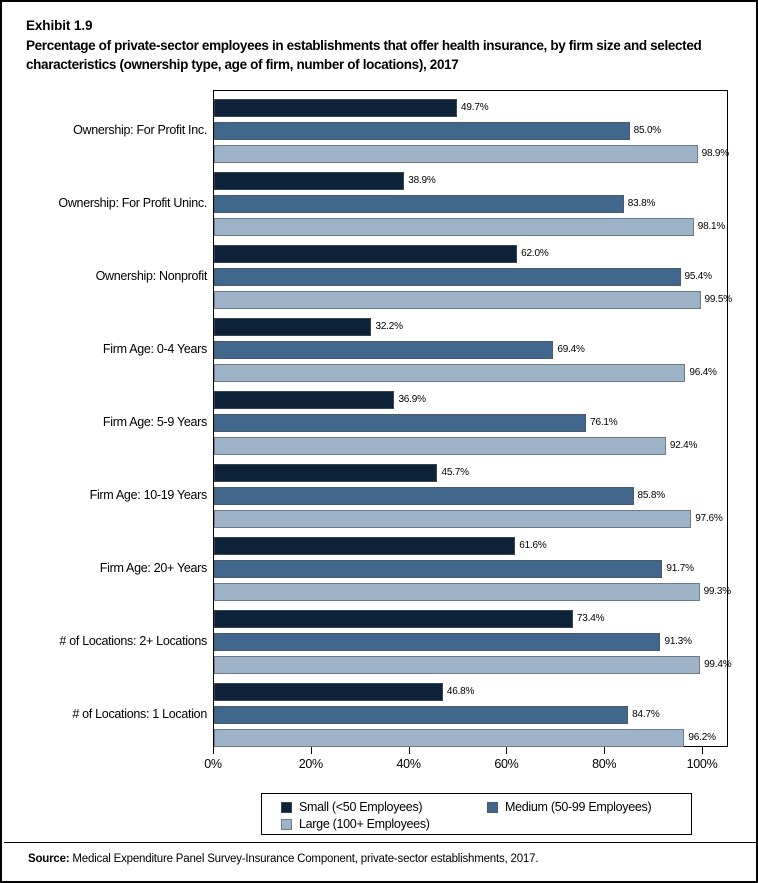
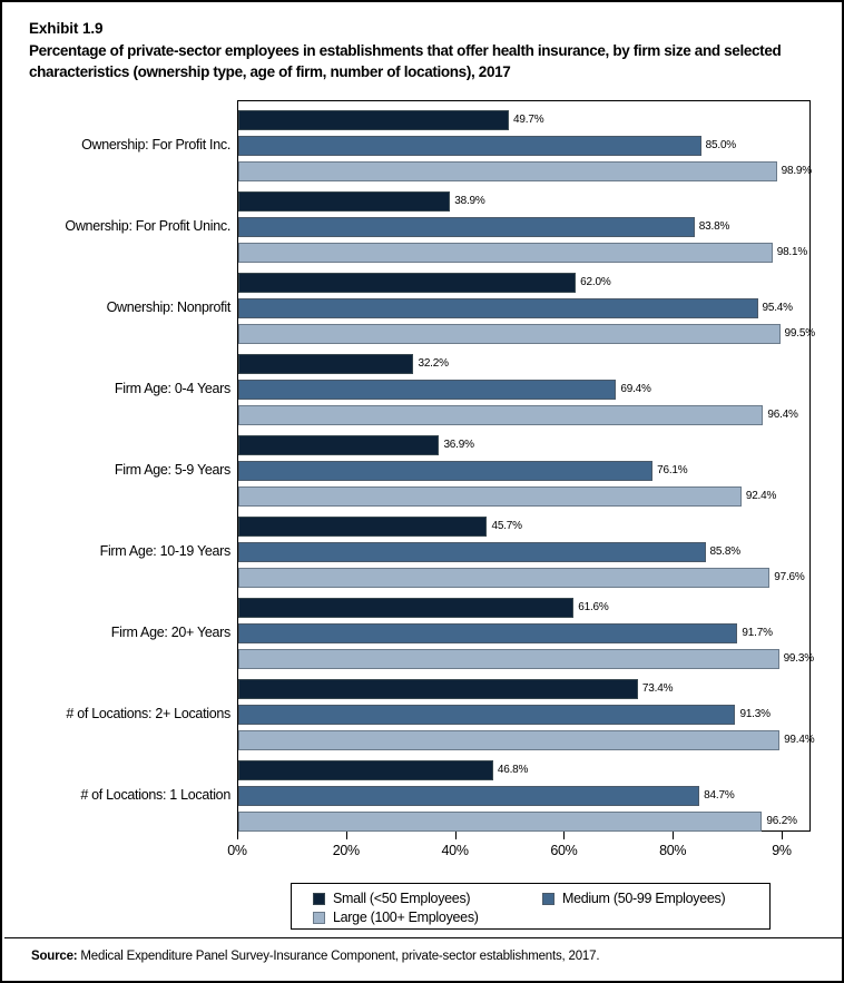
  Exhibit 1.9
  Percentage of private-sector employees in establishments that offer health insurance, by firm size and selected characteristics (ownership type, age of firm, number of locations), 2017
  Ownership: For Profit Inc.
  Ownership: For Profit Uninc.
  Ownership: Nonprofit
  Firm Age: 0-4 Years
  Firm Age: 5-9 Years
  Firm Age: 10-19 Years
  Firm Age: 20+ Years
  # of Locations: 2+ Locations
  # of Locations: 1 Location
  49.7%
  85.0%
  98.9%
  38.9%
  83.8%
  98.1%
  62.0%
  95.4%
  99.5%
  32.2%
  69.4%
  96.4%
  36.9%
  76.1%
  92.4%
  45.7%
  85.8%
  97.6%
  61.6%
  91.7%
  99.3%
  73.4%
  91.3%
  99.4%
  46.8%
  84.7%
  96.2%
  0%
  20%
  40%
  60%
  80%
- 100%
+ 9%
  Small (<50 Employees)
  Medium (50-99 Employees)
  Large (100+ Employees)
  Source: Medical Expenditure Panel Survey-Insurance Component, private-sector establishments, 2017.
